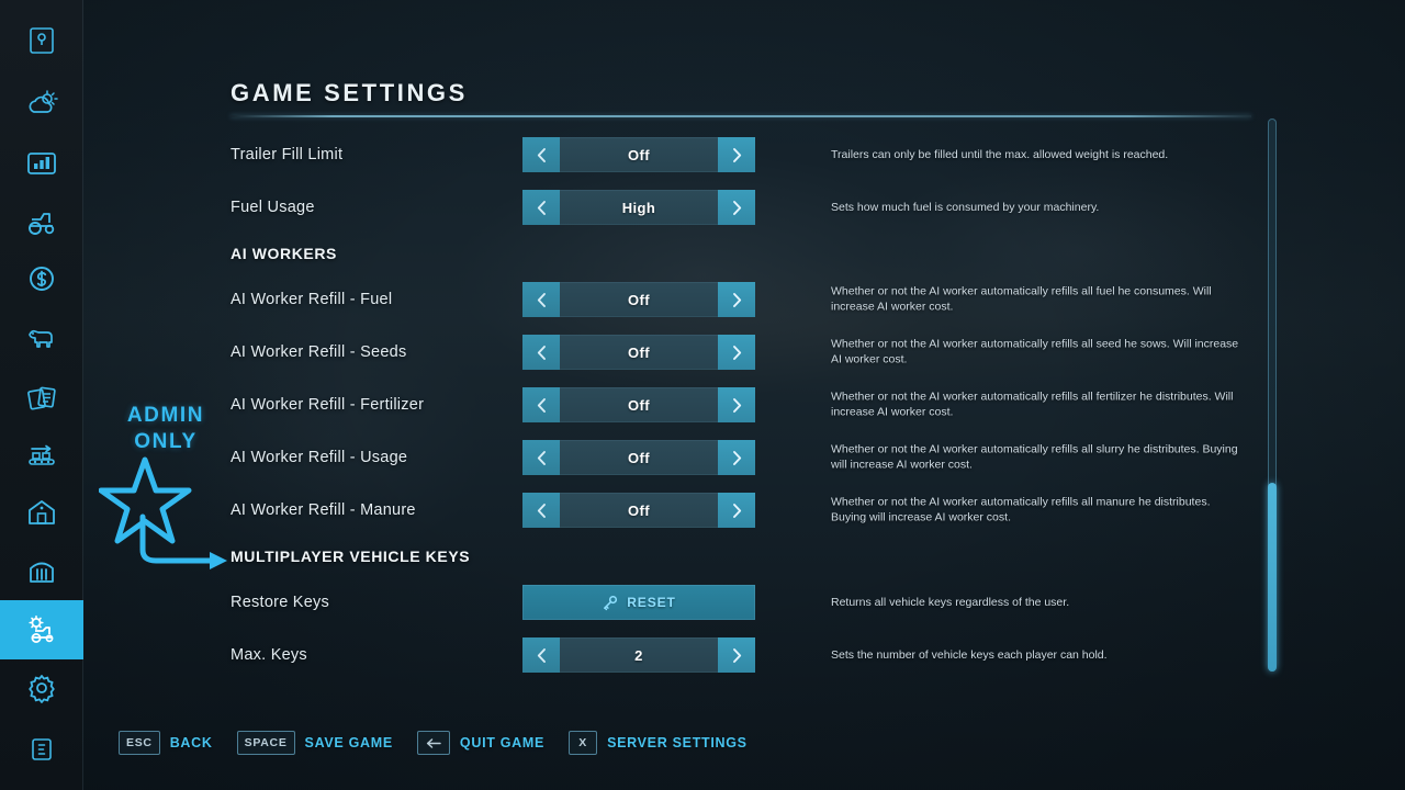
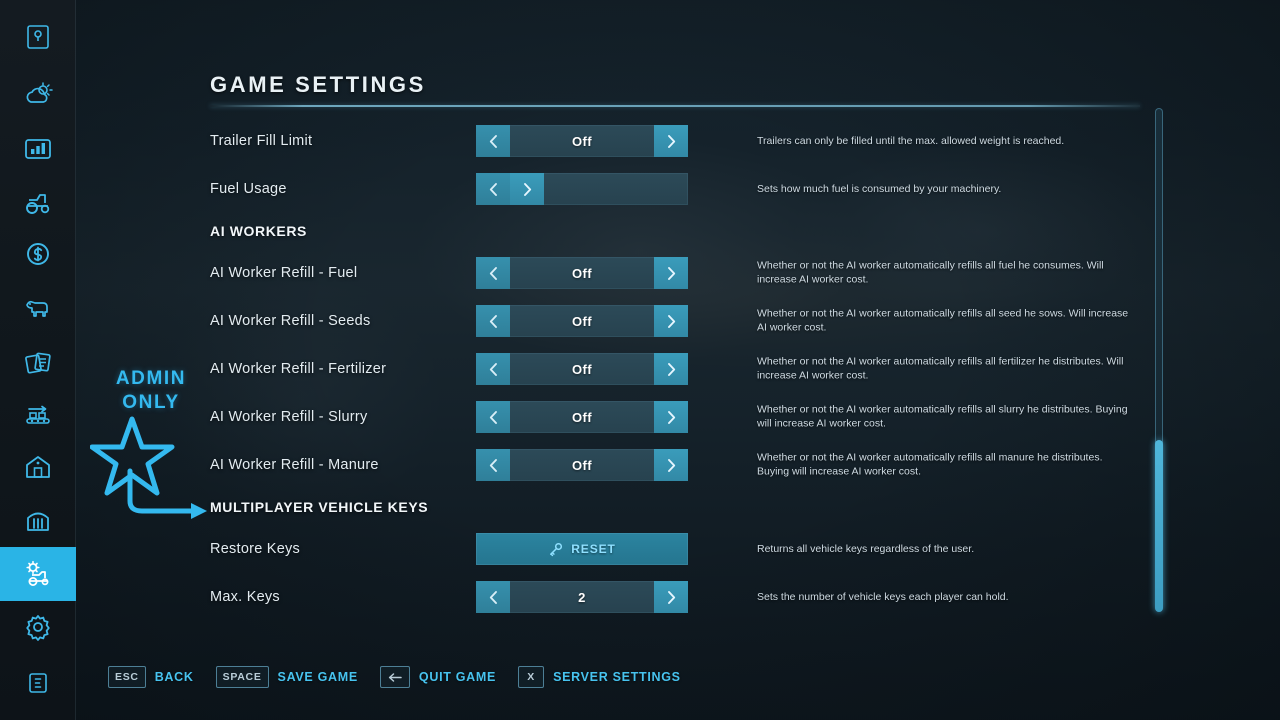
  GAME SETTINGS
  Trailer Fill Limit
  Off
  Trailers can only be filled until the max. allowed weight is reached.
  Fuel Usage
- High
  Sets how much fuel is consumed by your machinery.
  AI WORKERS
  AI Worker Refill - Fuel
  Off
  Whether or not the AI worker automatically refills all fuel he consumes. Will increase AI worker cost.
  AI Worker Refill - Seeds
  Off
  Whether or not the AI worker automatically refills all seed he sows. Will increase AI worker cost.
  AI Worker Refill - Fertilizer
  Off
  Whether or not the AI worker automatically refills all fertilizer he distributes. Will increase AI worker cost.
- AI Worker Refill - Usage
+ AI Worker Refill - Slurry
  Off
  Whether or not the AI worker automatically refills all slurry he distributes. Buying will increase AI worker cost.
  AI Worker Refill - Manure
  Off
  Whether or not the AI worker automatically refills all manure he distributes. Buying will increase AI worker cost.
  MULTIPLAYER VEHICLE KEYS
  Restore Keys
  RESET
  Returns all vehicle keys regardless of the user.
  Max. Keys
  2
  Sets the number of vehicle keys each player can hold.
  ADMIN
  ONLY
  ESC
  BACK
  SPACE
  SAVE GAME
  QUIT GAME
  X
  SERVER SETTINGS
